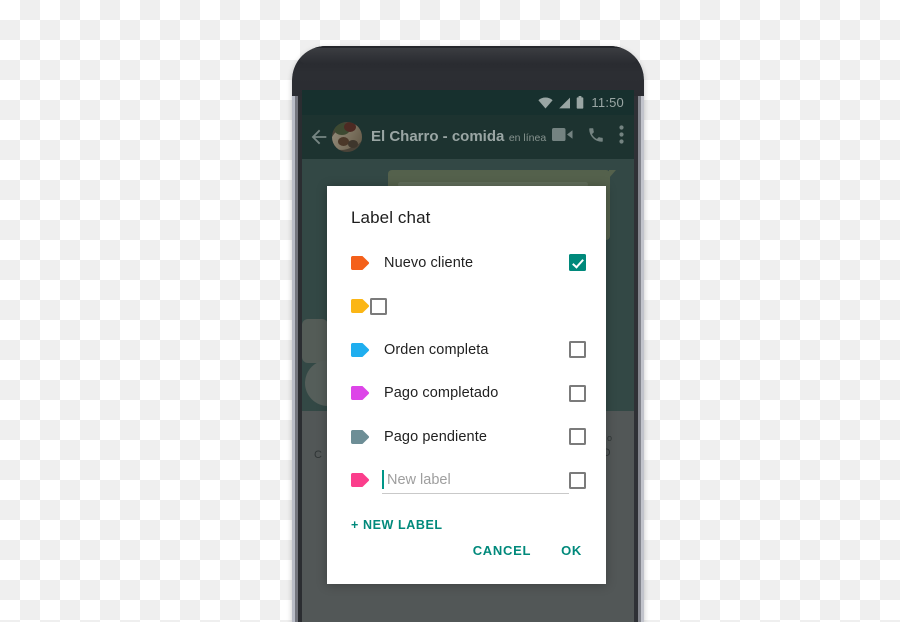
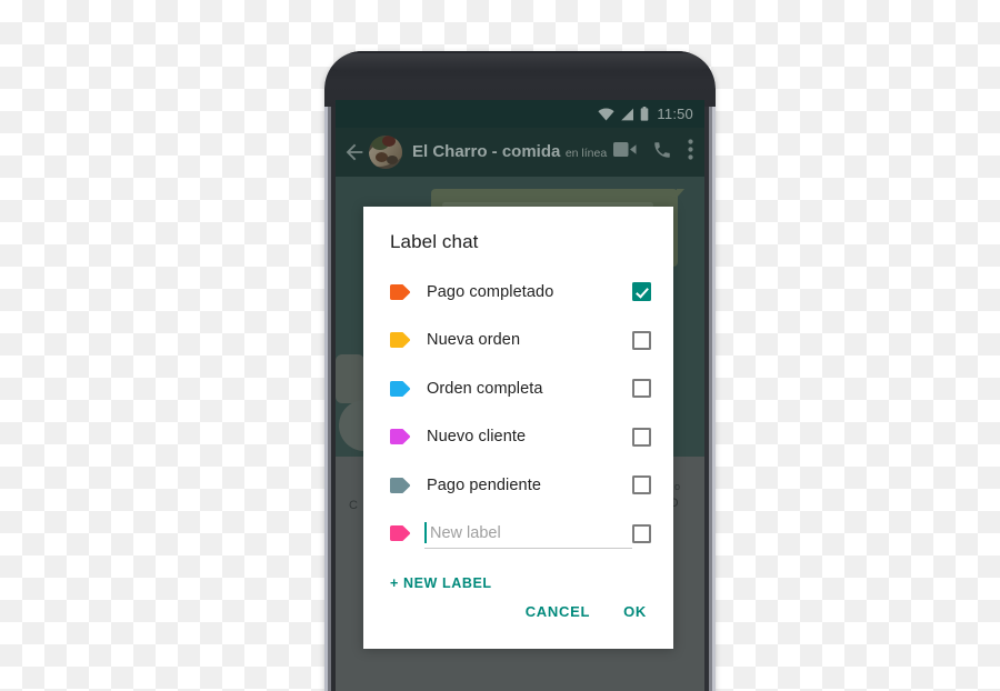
  11:50
  El Charro - comida en línea
  C
  o
  O
  Label chat
- Nuevo cliente
+ Pago completado
+ Nueva orden
  Orden completa
- Pago completado
+ Nuevo cliente
  Pago pendiente
  New label
  + NEW LABEL
  CANCEL
  OK
